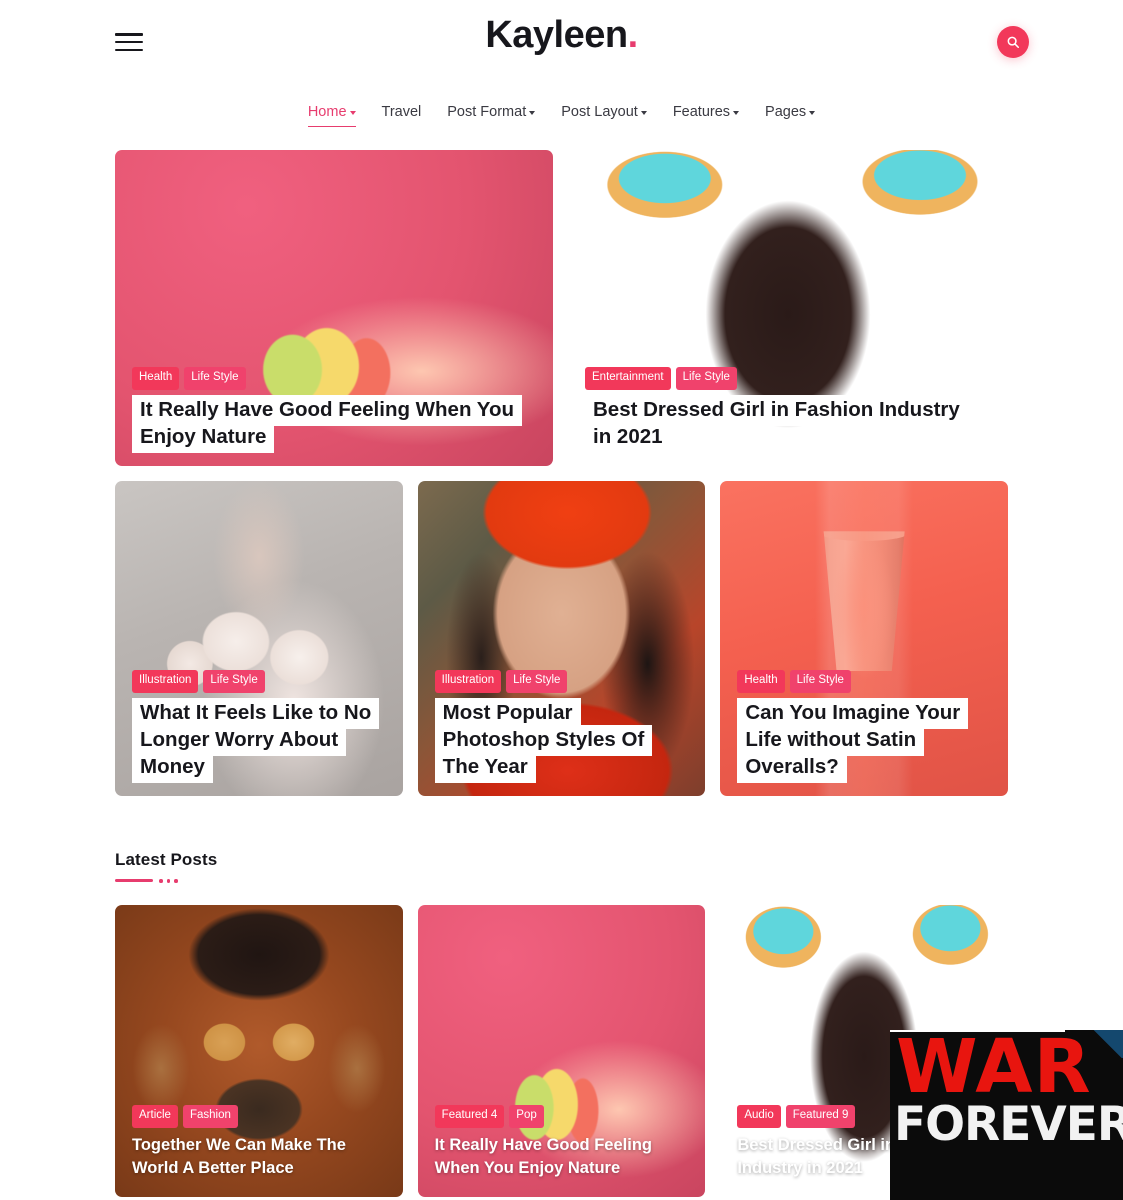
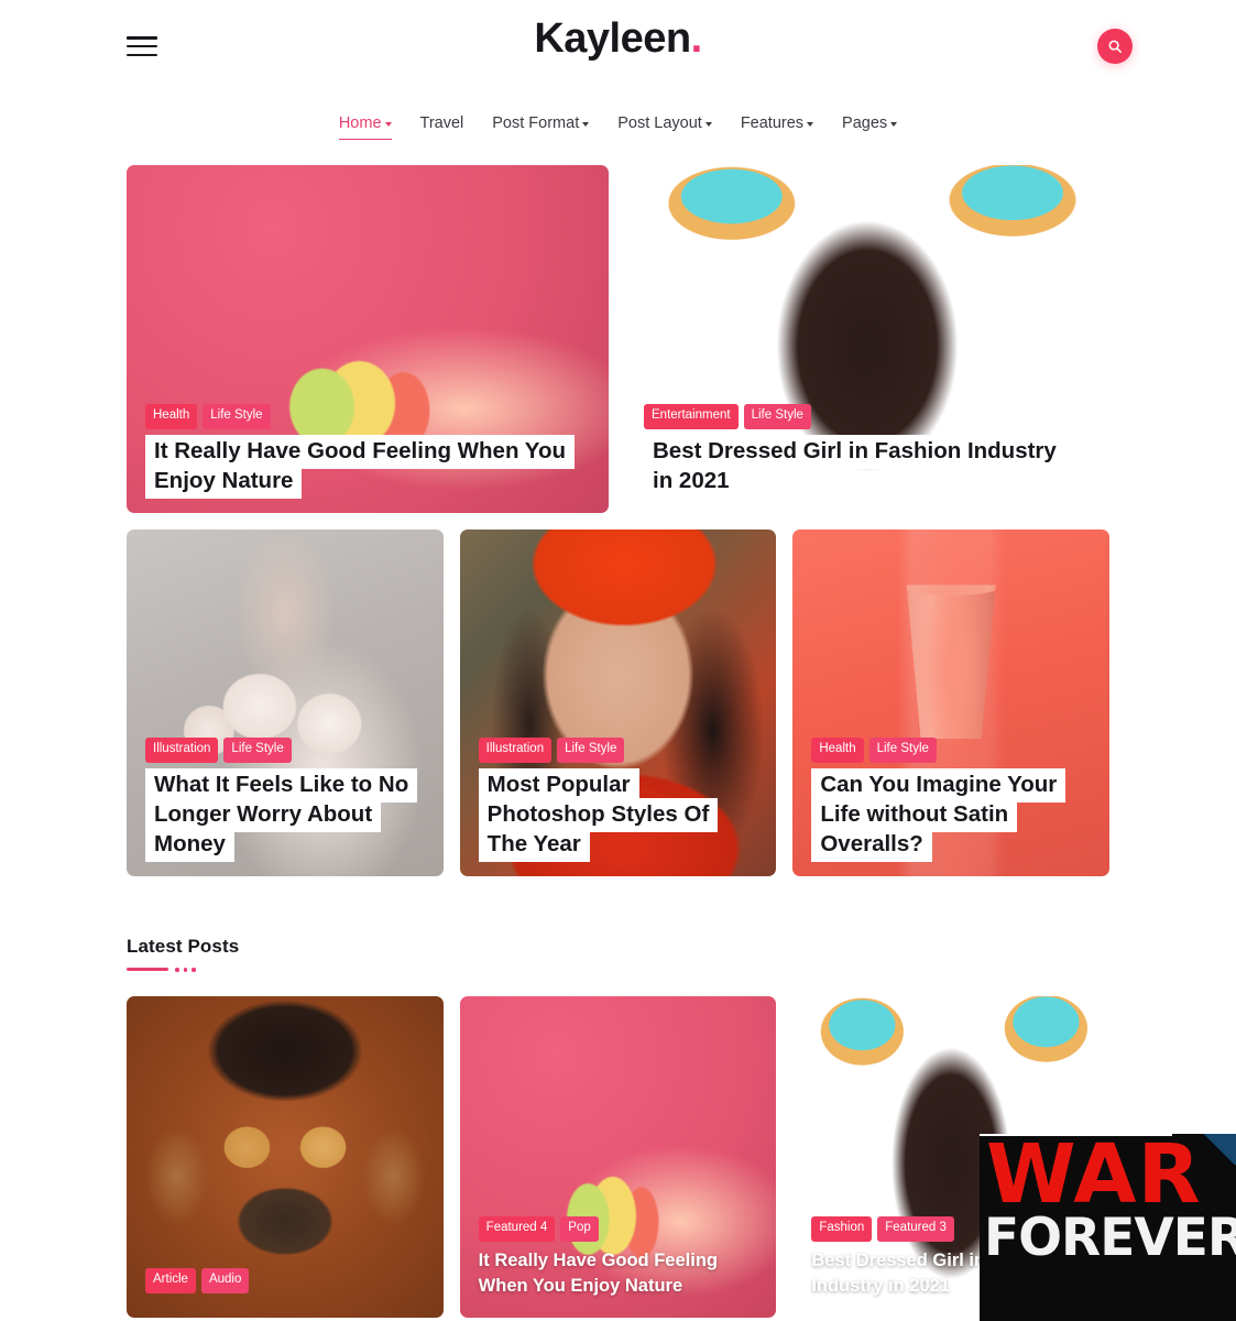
  Kayleen.
  Home
  Travel
  Post Format
  Post Layout
  Features
  Pages
  Health
  Life Style
  It Really Have Good Feeling When You Enjoy Nature
  Entertainment
  Life Style
  Best Dressed Girl in Fashion Industry in 2021
  Illustration
  Life Style
  What It Feels Like to No Longer Worry About Money
  Illustration
  Life Style
  Most Popular Photoshop Styles Of The Year
  Health
  Life Style
  Can You Imagine Your Life without Satin Overalls?
  Latest Posts
  Article
- Fashion
+ Audio
- Together We Can Make The World A Better Place
  Featured 4
  Pop
  It Really Have Good Feeling When You Enjoy Nature
- Audio
+ Fashion
- Featured 9
+ Featured 3
  Best Dressed Girl i Industry in 2021
  WAR
  FOREVER
